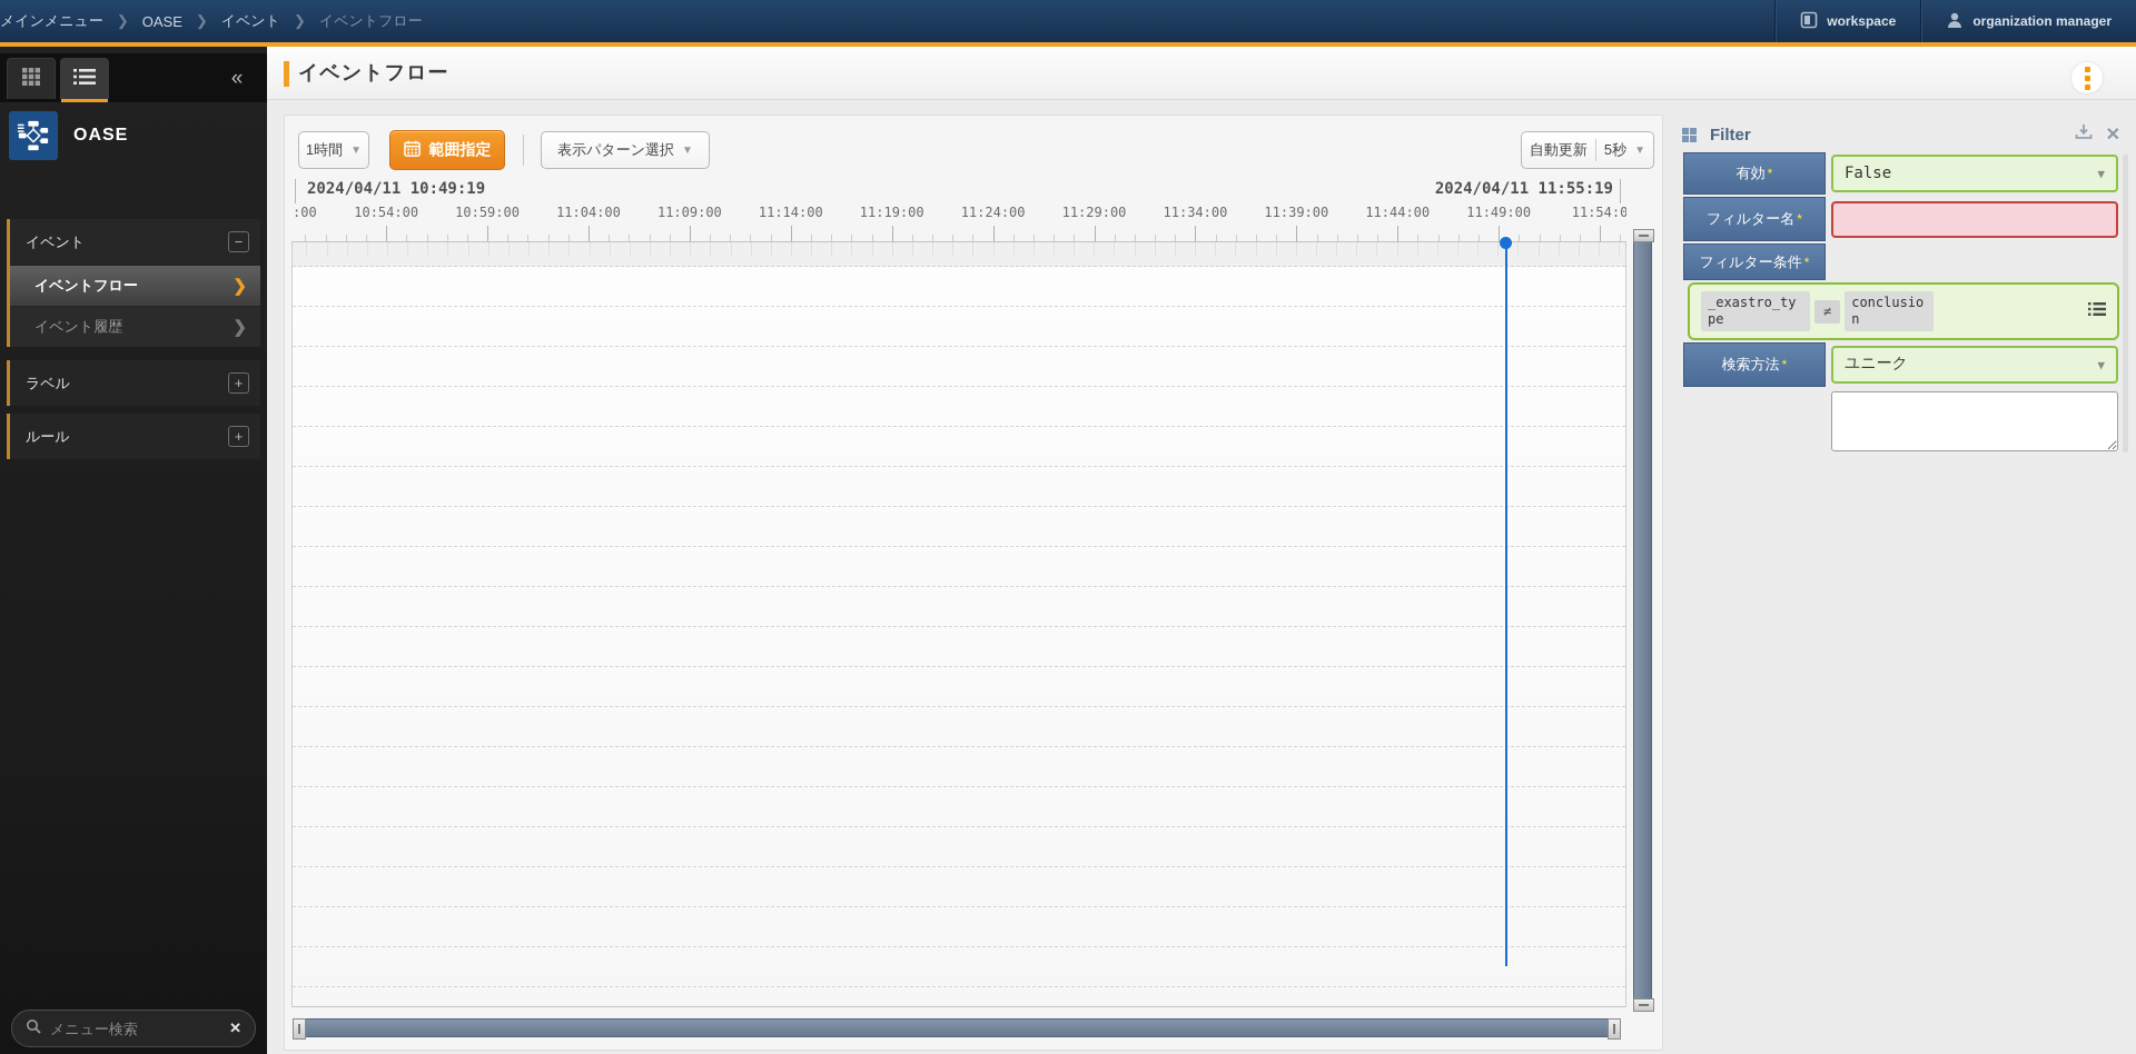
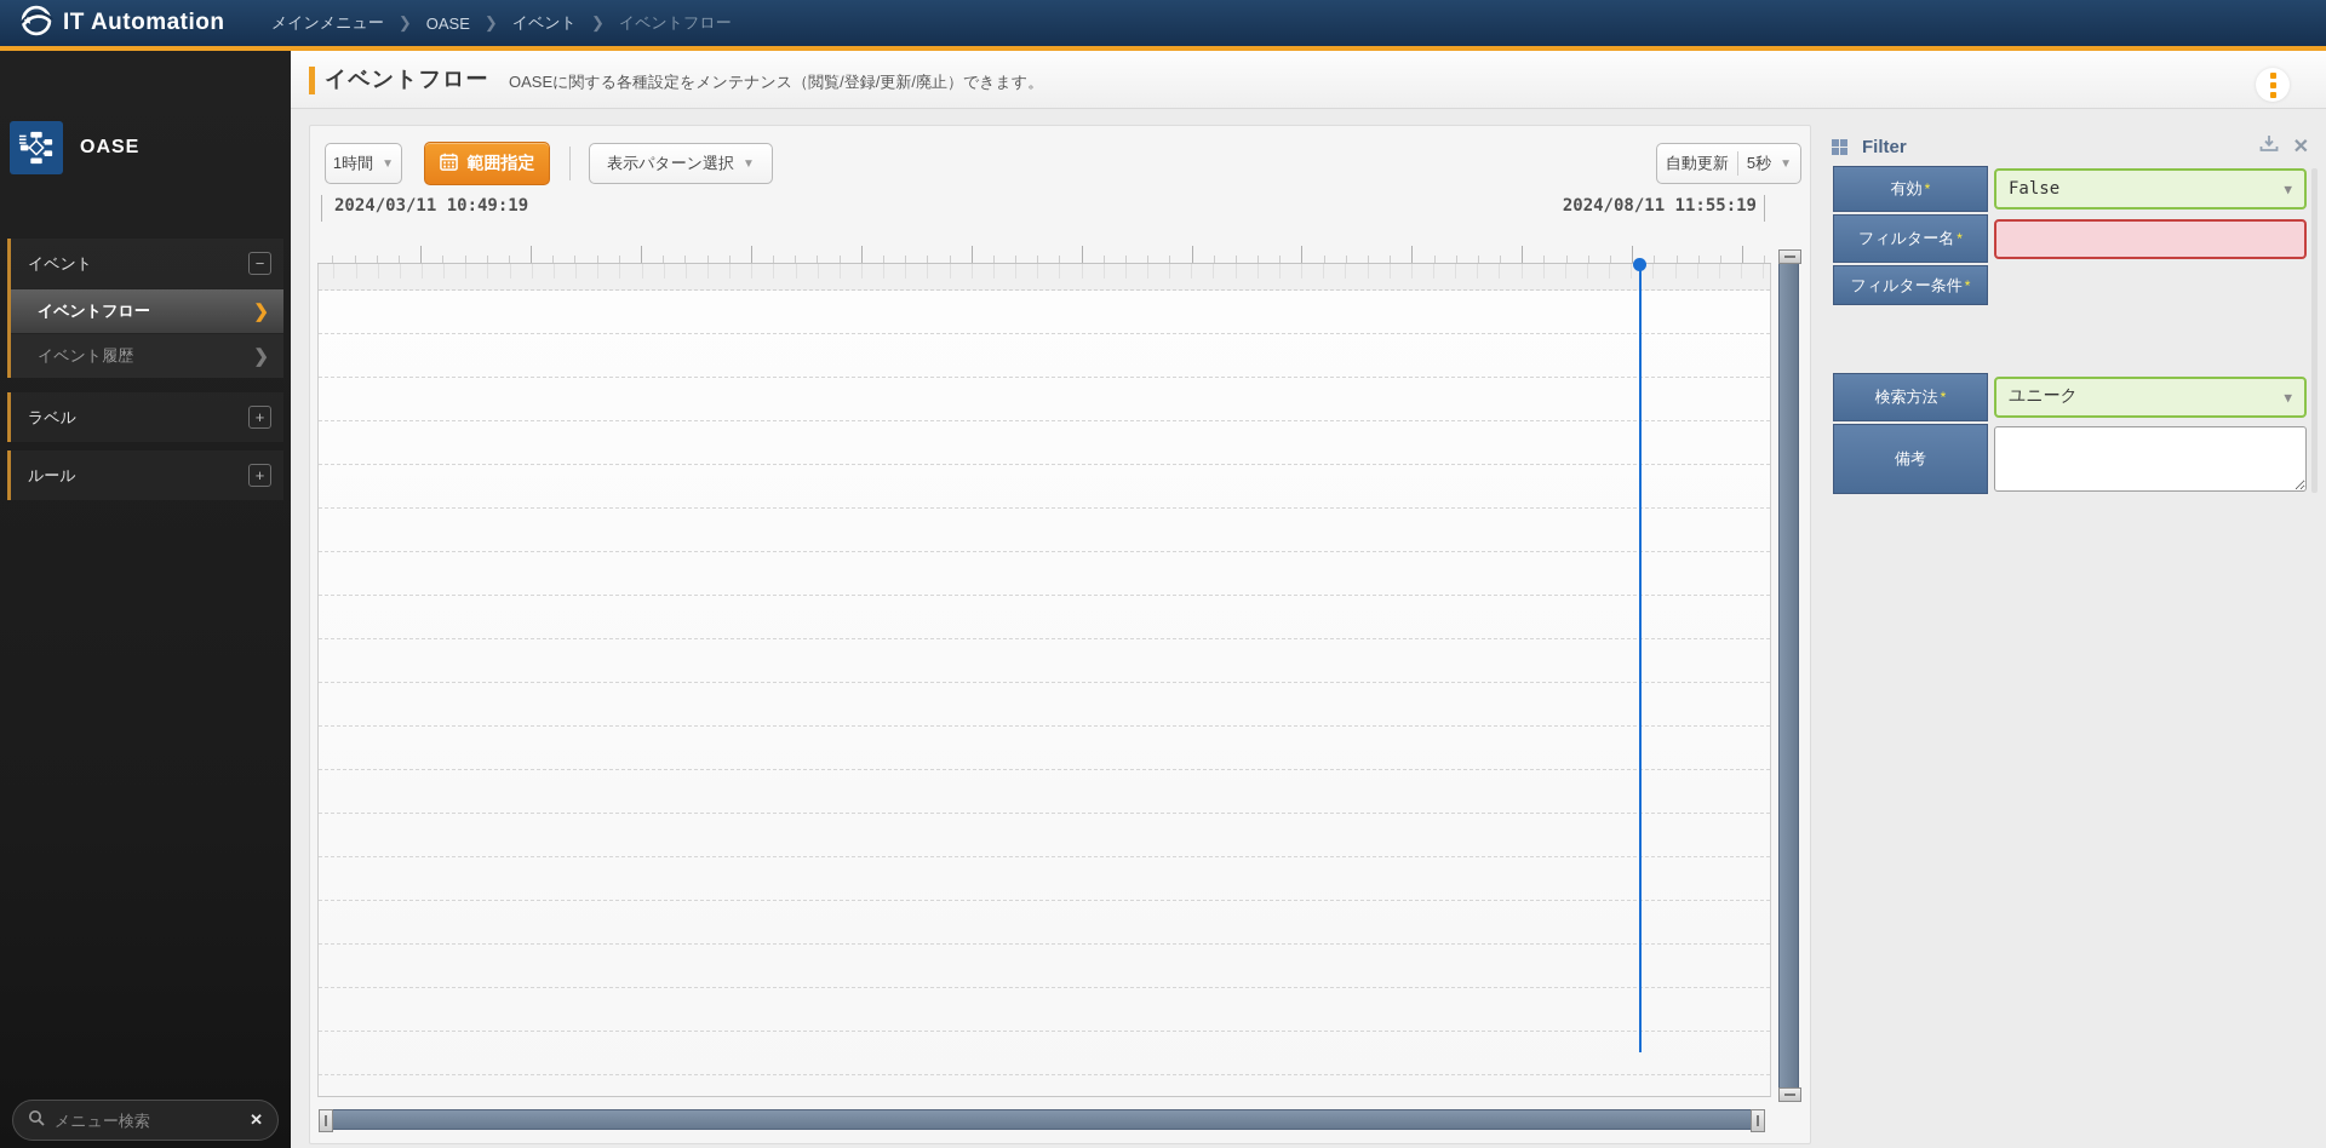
+ IT Automation
  メインメニュー
  ❯
  OASE
  ❯
  イベント
  ❯
  イベントフロー
- workspace
- organization manager
- «
  OASE
  イベント
  −
  イベントフロー
  ❯
  イベント履歴
  ❯
  ラベル
  +
  ルール
  +
  メニュー検索
  ✕
  イベントフロー
+ OASEに関する各種設定をメンテナンス（閲覧/登録/更新/廃止）できます。
  1時間
  ▼
  範囲指定
  表示パターン選択
  ▼
  自動更新
  5秒
  ▼
- 2024/04/11 10:49:19
+ 2024/03/11 10:49:19
- 2024/04/11 11:55:19
+ 2024/08/11 11:55:19
- :00
- 10:54:00
- 10:59:00
- 11:04:00
- 11:09:00
- 11:14:00
- 11:19:00
- 11:24:00
- 11:29:00
- 11:34:00
- 11:39:00
- 11:44:00
- 11:49:00
- 11:54:0
  Filter
  ✕
  有効
  *
  False
  ▼
  フィルター名
  *
  フィルター条件
  *
- _exastro_type
- ≠
- conclusion
  検索方法
  *
  ユニーク
  ▼
+ 備考
